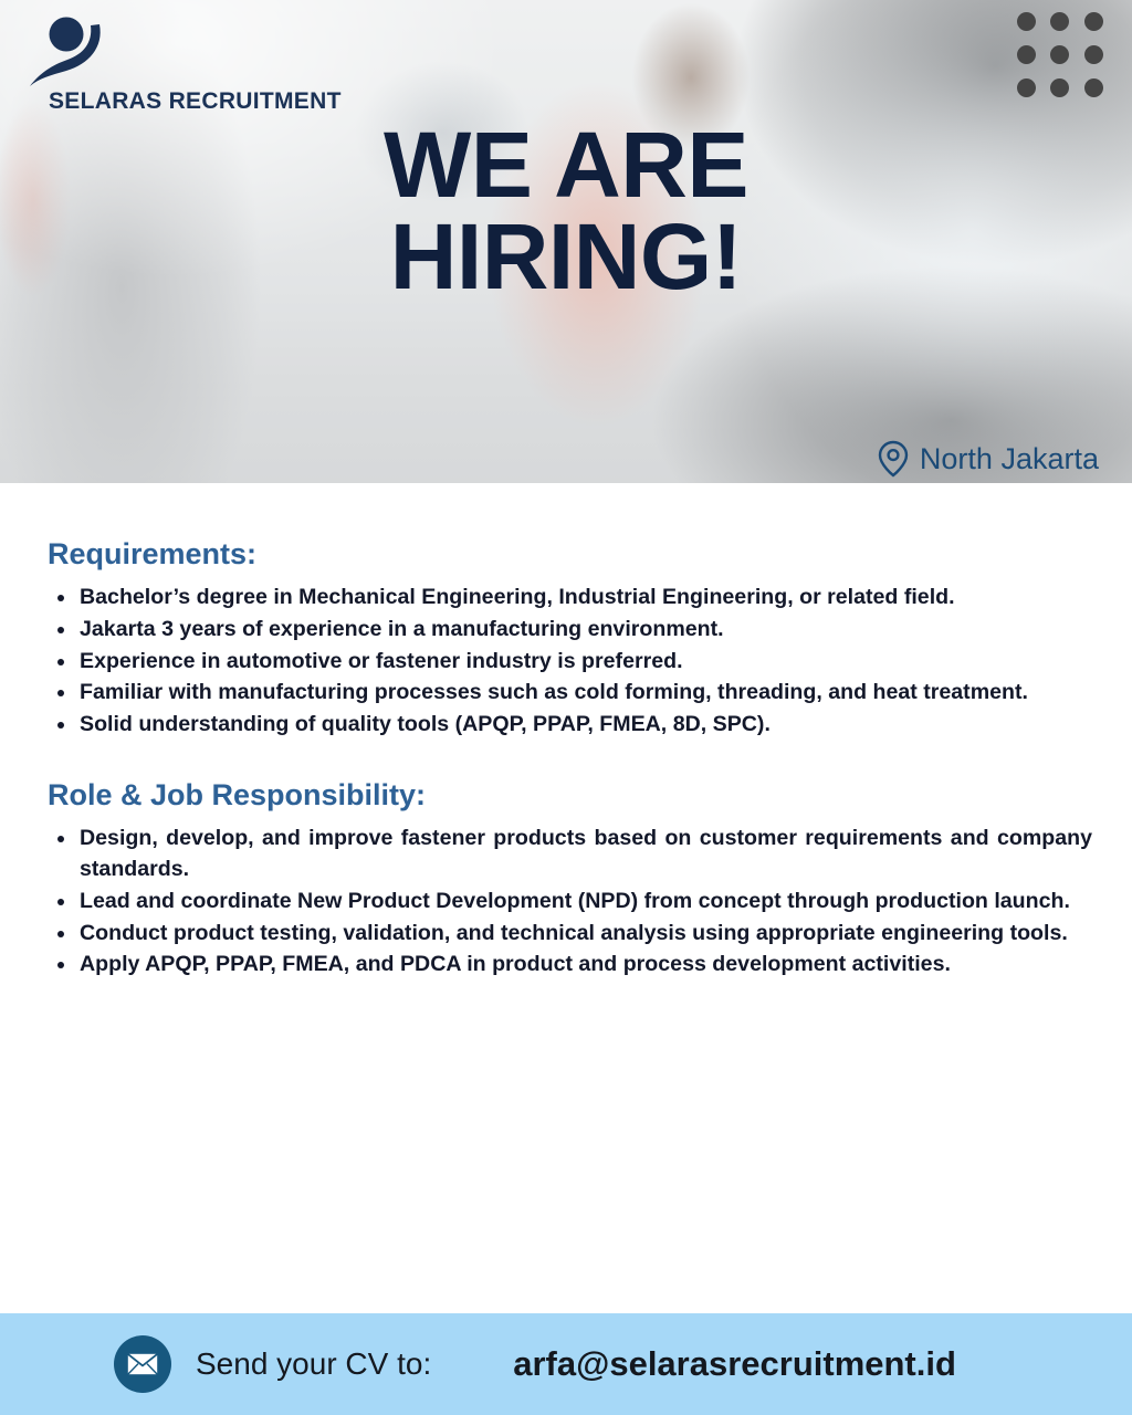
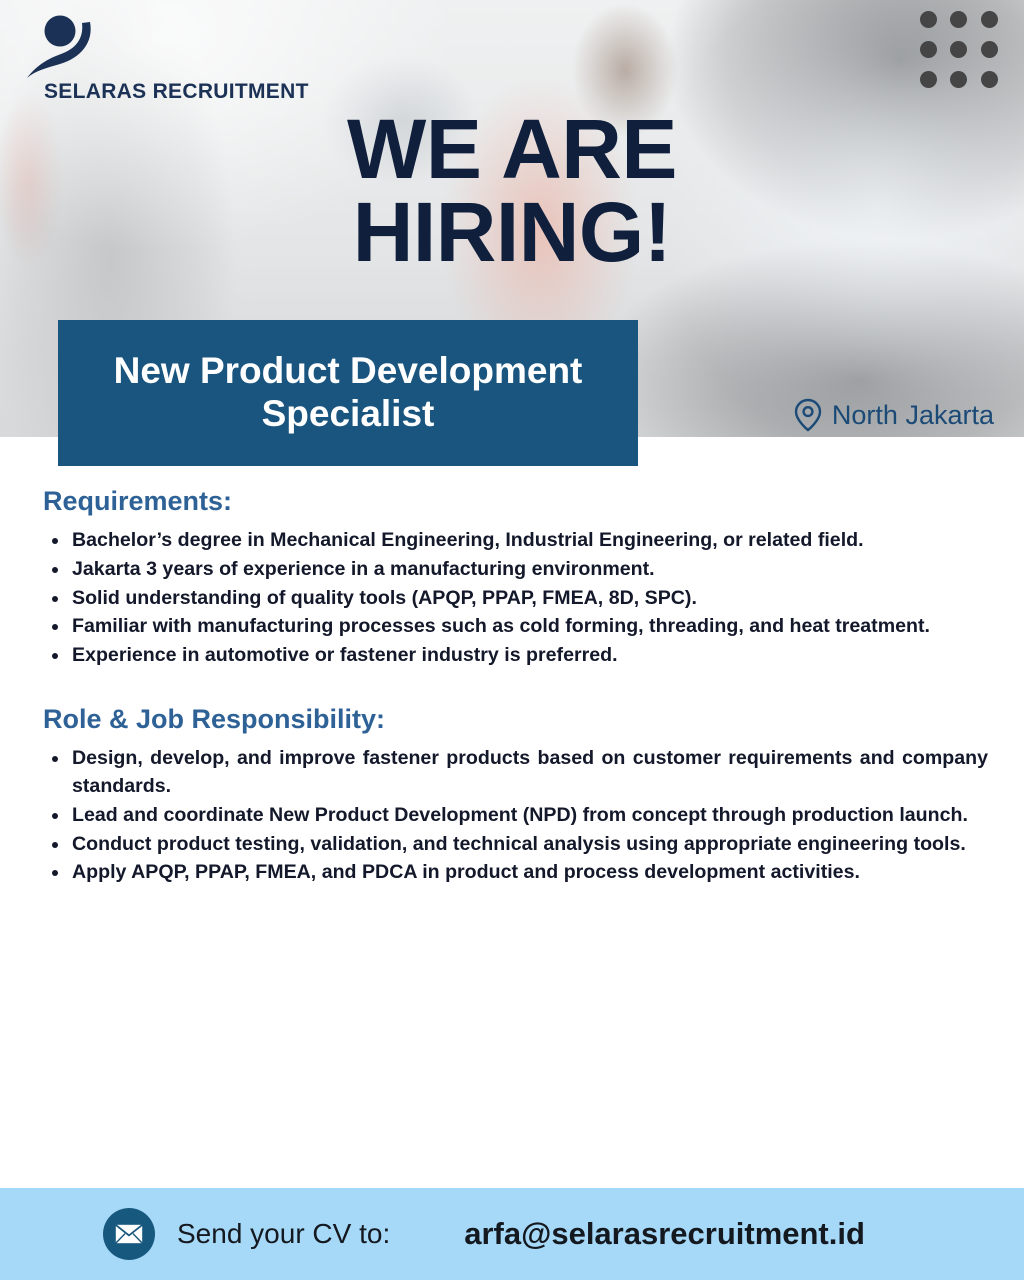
  SELARAS RECRUITMENT
  WE ARE
  HIRING!
+ New Product Development Specialist
  North Jakarta
  Requirements:
  Bachelor’s degree in Mechanical Engineering, Industrial Engineering, or related field.
  Jakarta 3 years of experience in a manufacturing environment.
- Experience in automotive or fastener industry is preferred.
+ Solid understanding of quality tools (APQP, PPAP, FMEA, 8D, SPC).
  Familiar with manufacturing processes such as cold forming, threading, and heat treatment.
- Solid understanding of quality tools (APQP, PPAP, FMEA, 8D, SPC).
+ Experience in automotive or fastener industry is preferred.
  Role & Job Responsibility:
  Design, develop, and improve fastener products based on customer requirements and company standards.
  Lead and coordinate New Product Development (NPD) from concept through production launch.
  Conduct product testing, validation, and technical analysis using appropriate engineering tools.
  Apply APQP, PPAP, FMEA, and PDCA in product and process development activities.
  Send your CV to:
  arfa@selarasrecruitment.id
